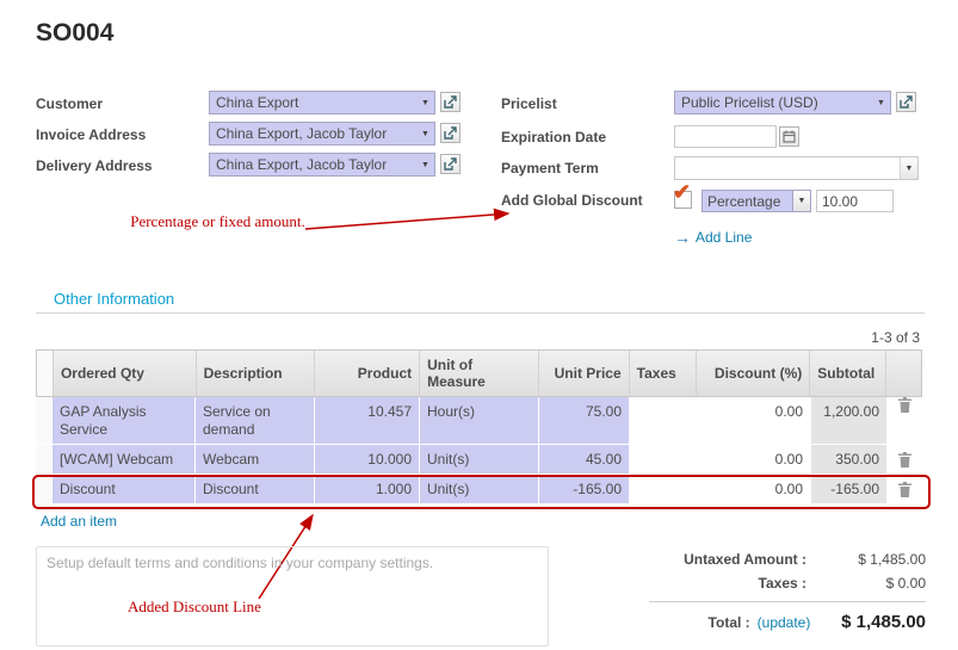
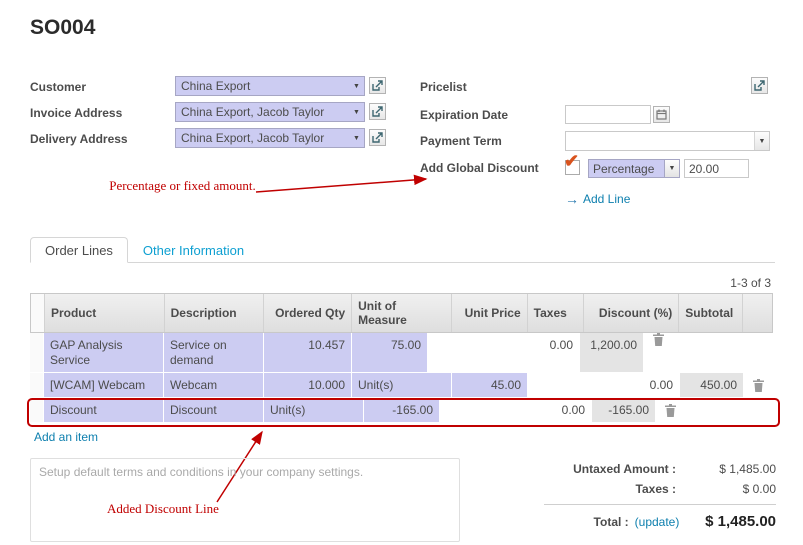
  SO004
  Customer
  China Export
  Invoice Address
  China Export, Jacob Taylor
  Delivery Address
  China Export, Jacob Taylor
  Pricelist
- Public Pricelist (USD)
  Expiration Date
  Payment Term
  Add Global Discount
  ✔
  Percentage
- 10.00
+ 20.00
  →
  Add Line
  Percentage or fixed amount.
+ Order Lines
  Other Information
  1-3 of 3
- Ordered Qty
+ Product
  Description
- Product
+ Ordered Qty
  Unit of Measure
  Unit Price
  Taxes
  Discount (%)
  Subtotal
  GAP Analysis Service
  Service on demand
  10.457
- Hour(s)
  75.00
  0.00
  1,200.00
  [WCAM] Webcam
  Webcam
  10.000
  Unit(s)
  45.00
  0.00
- 350.00
+ 450.00
  Discount
  Discount
- 1.000
  Unit(s)
  -165.00
  0.00
  -165.00
  Add an item
  Added Discount Line
  Setup default terms and conditions in your company settings.
  Untaxed Amount :
  $ 1,485.00
  Taxes :
  $ 0.00
  Total :
  (update)
  $ 1,485.00
